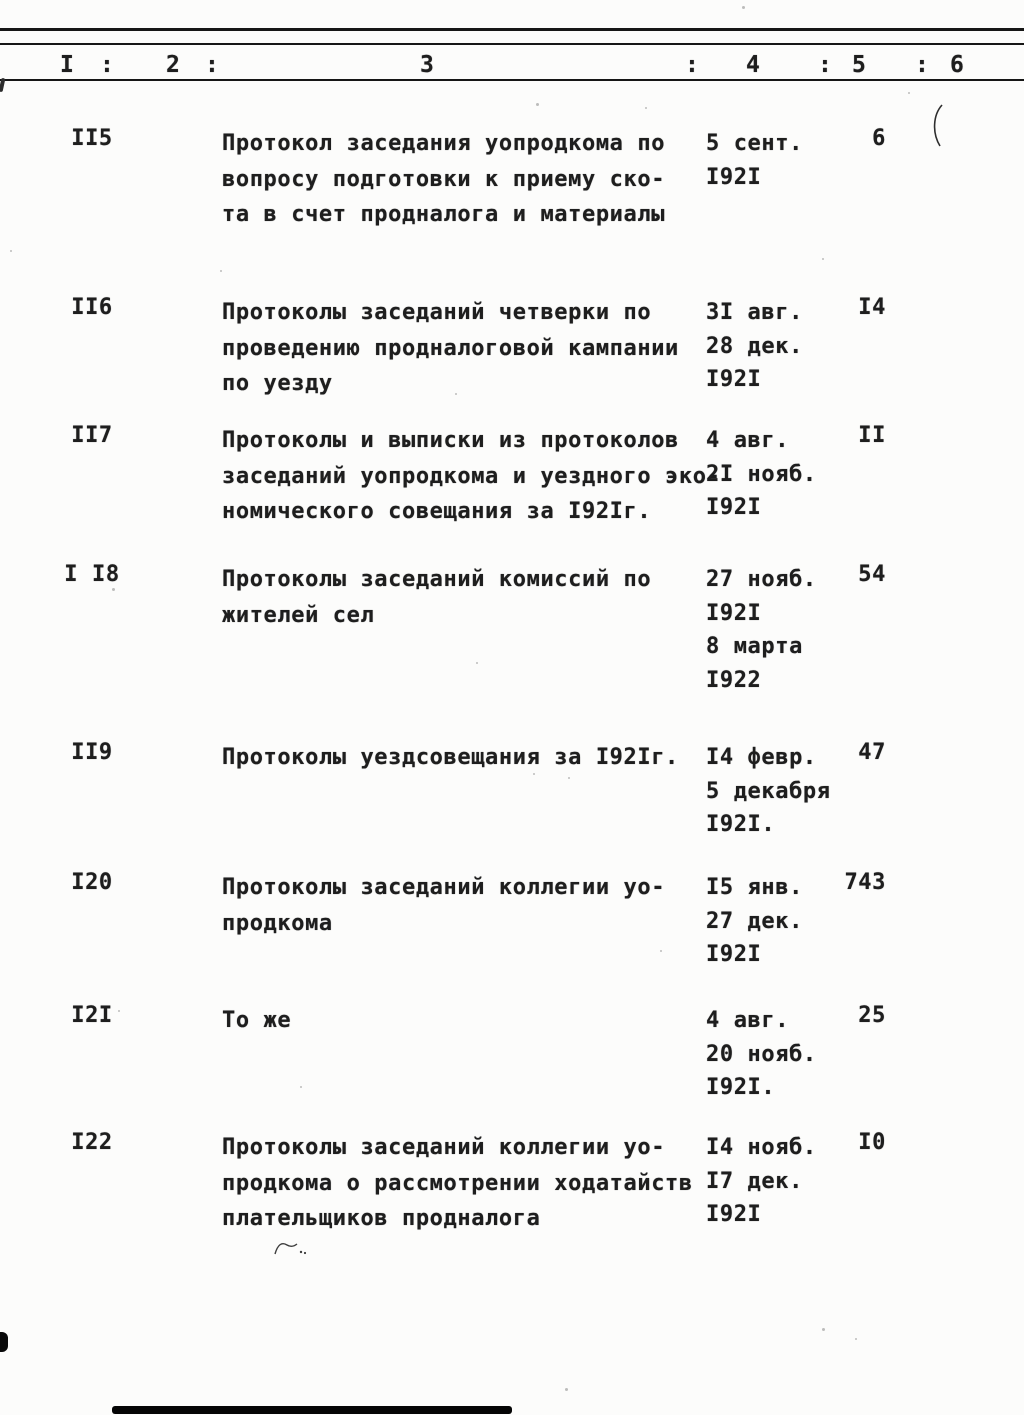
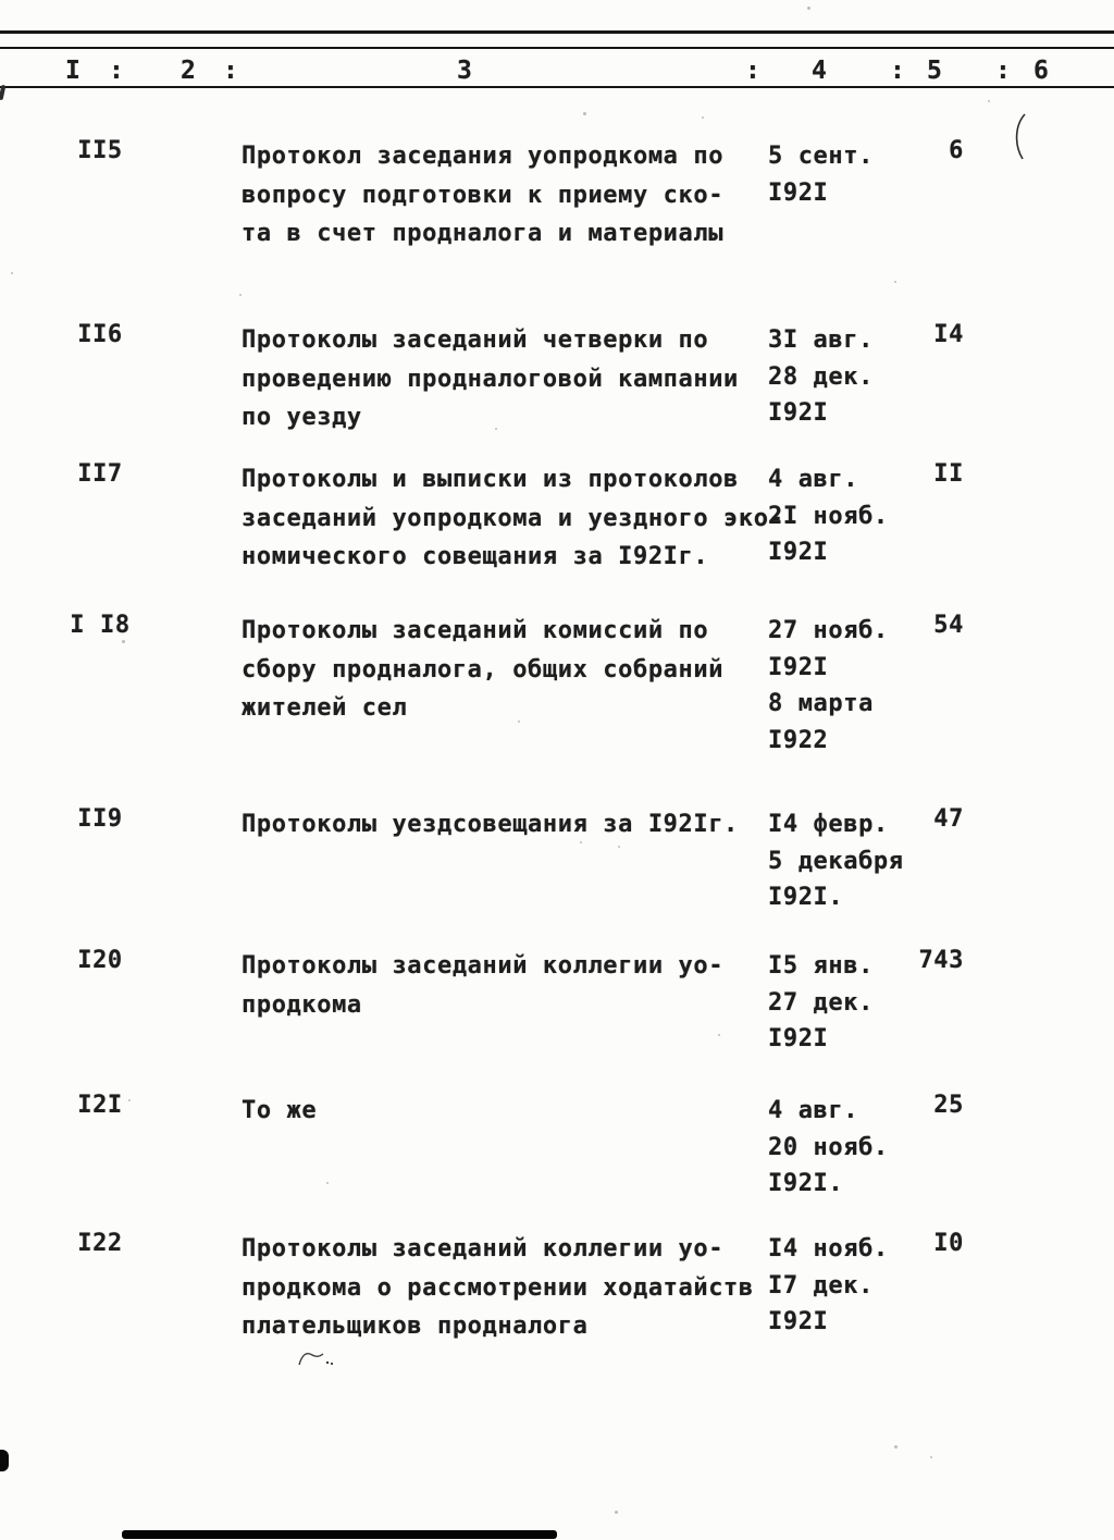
  I
  :
  2
  :
  3
  :
  4
  :
  5
  :
  6
  II5
  Протокол заседания уопродкома по
  вопросу подготовки к приему ско-
  та в счет продналога и материалы
  5 сент.
  I92I
  6
  II6
  Протоколы заседаний четверки по
  проведению продналоговой кампании
  по уезду
  3I авг.
  28 дек.
  I92I
  I4
  II7
  Протоколы и выписки из протоколов
  заседаний уопродкома и уездного эко-
  номического совещания за I92Iг.
  4 авг.
  2I нояб.
  I92I
  II
  I I8
  Протоколы заседаний комиссий по
+ сбору продналога, общих собраний
  жителей сел
  27 нояб.
  I92I
  8 марта
  I922
  54
  II9
  Протоколы уездсовещания за I92Iг.
  I4 февр.
  5 декабря
  I92I.
  47
  I20
  Протоколы заседаний коллегии уо-
  продкома
  I5 янв.
  27 дек.
  I92I
  743
  I2I
  То же
  4 авг.
  20 нояб.
  I92I.
  25
  I22
  Протоколы заседаний коллегии уо-
  продкома о рассмотрении ходатайств
  плательщиков продналога
  I4 нояб.
  I7 дек.
  I92I
  I0
